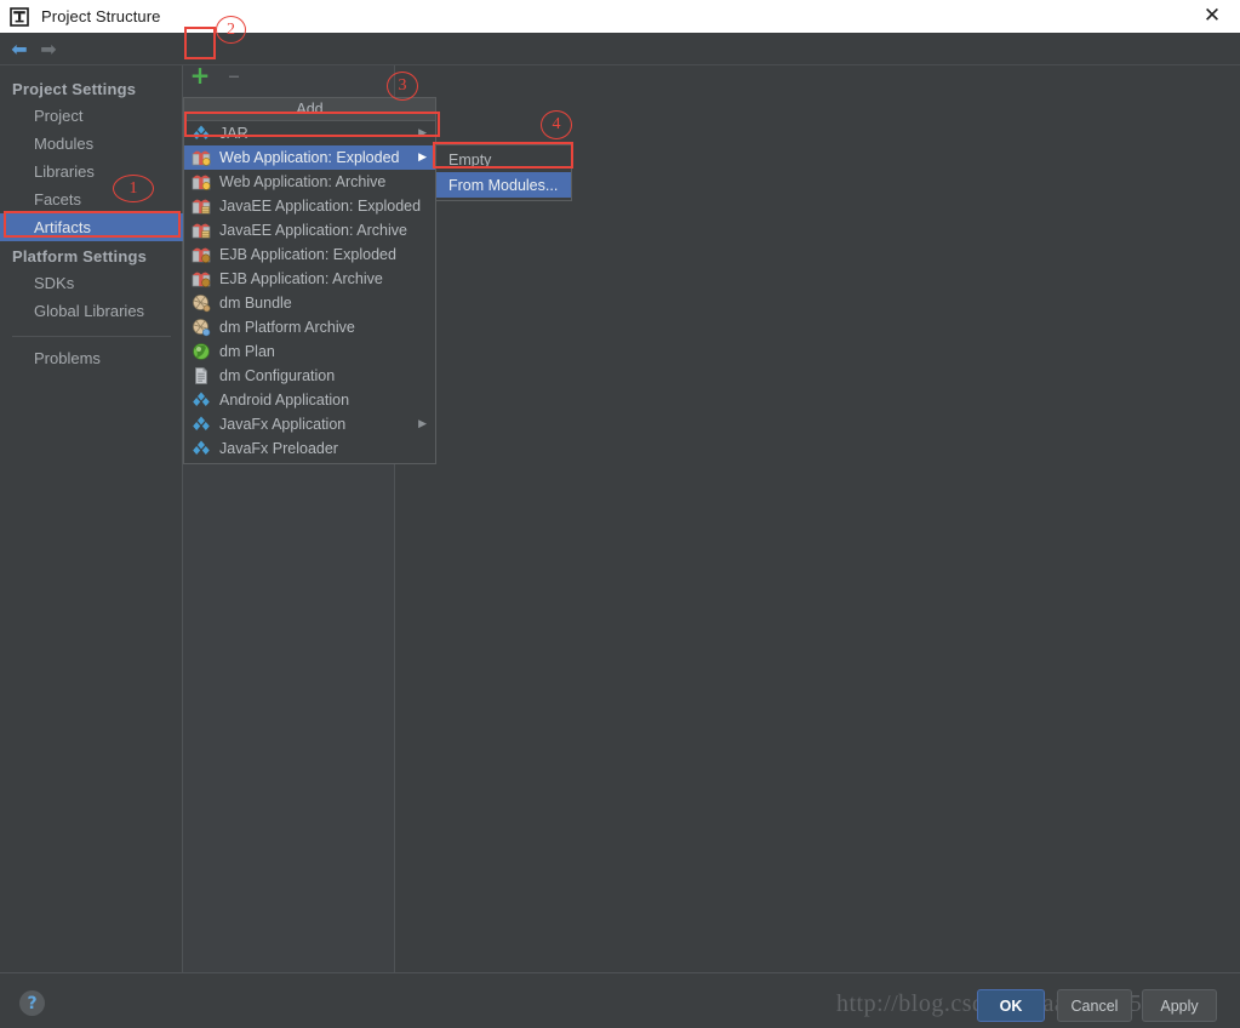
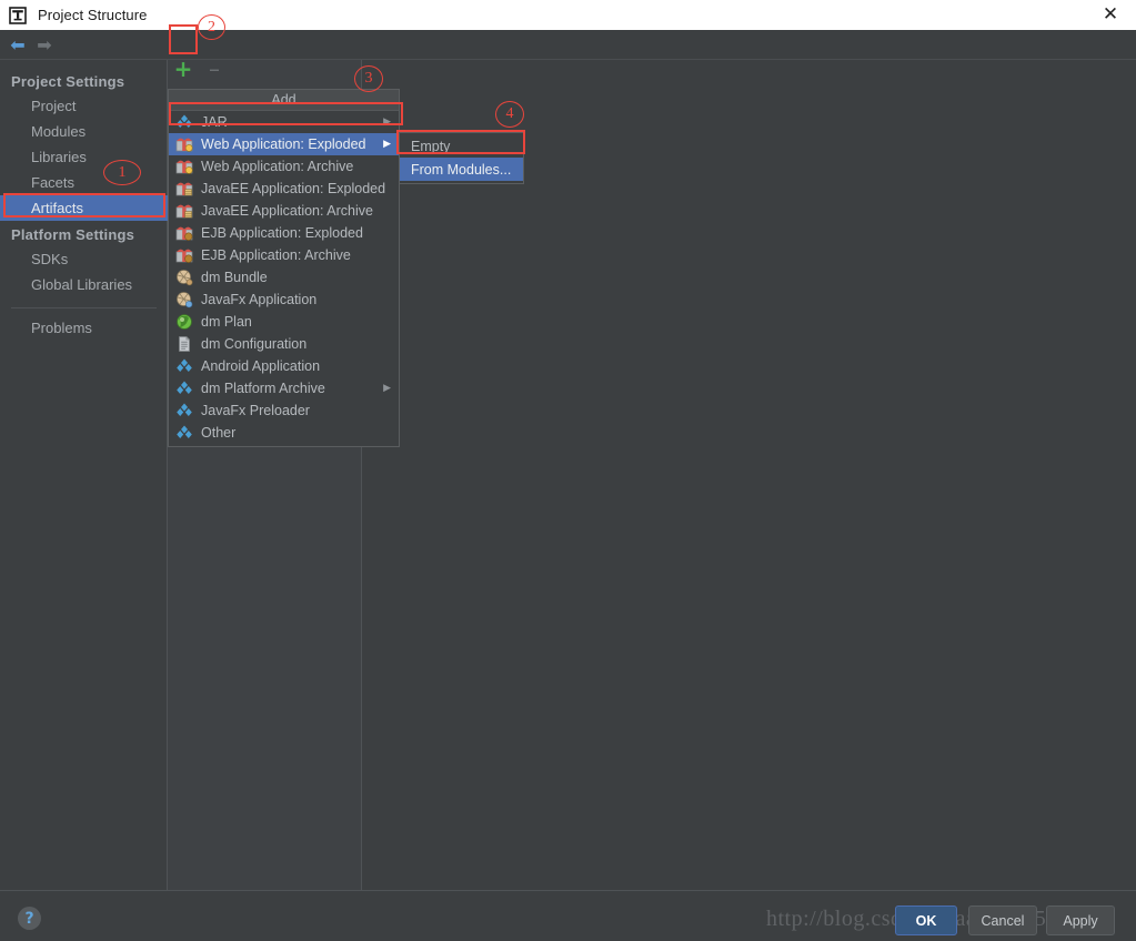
  Project Structure
  ✕
  ⬅
  ➡
  Project Settings
  Project
  Modules
  Libraries
  Facets
  Artifacts
  Platform Settings
  SDKs
  Global Libraries
  Problems
  +
  –
  Add
  JAR
  ▶
  Web Application: Exploded
  ▶
  Web Application: Archive
  JavaEE Application: Exploded
  JavaEE Application: Archive
  EJB Application: Exploded
  EJB Application: Archive
  dm Bundle
- dm Platform Archive
+ JavaFx Application
  dm Plan
  dm Configuration
  Android Application
- JavaFx Application
+ dm Platform Archive
  ▶
  JavaFx Preloader
+ Other
  Empty
  From Modules...
  ?
  OK
  Cancel
  Apply
  1
  2
  3
  4
